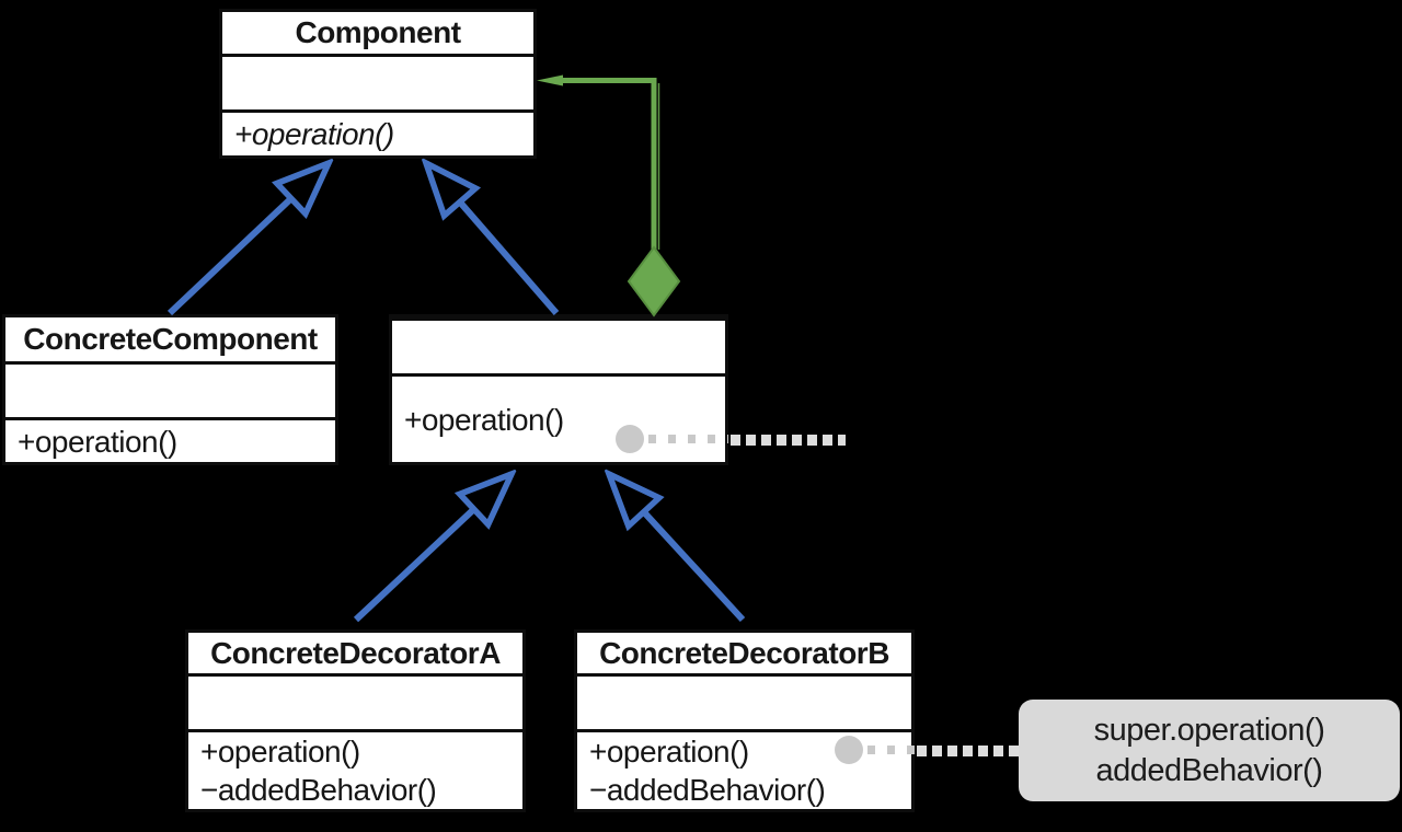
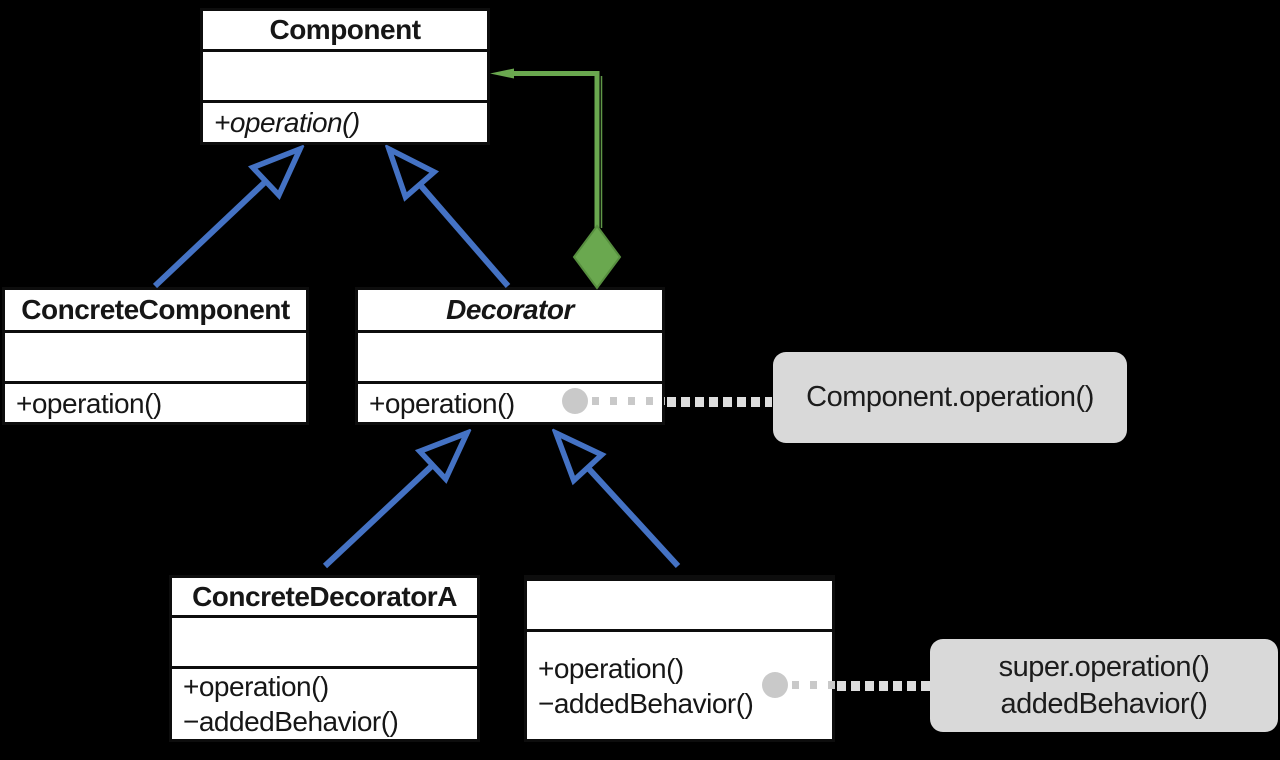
  Component
  +operation()
  ConcreteComponent
  +operation()
+ Decorator
  +operation()
  ConcreteDecoratorA
  +operation()
  −addedBehavior()
- ConcreteDecoratorB
  +operation()
  −addedBehavior()
+ Component.operation()
  super.operation()
  addedBehavior()
